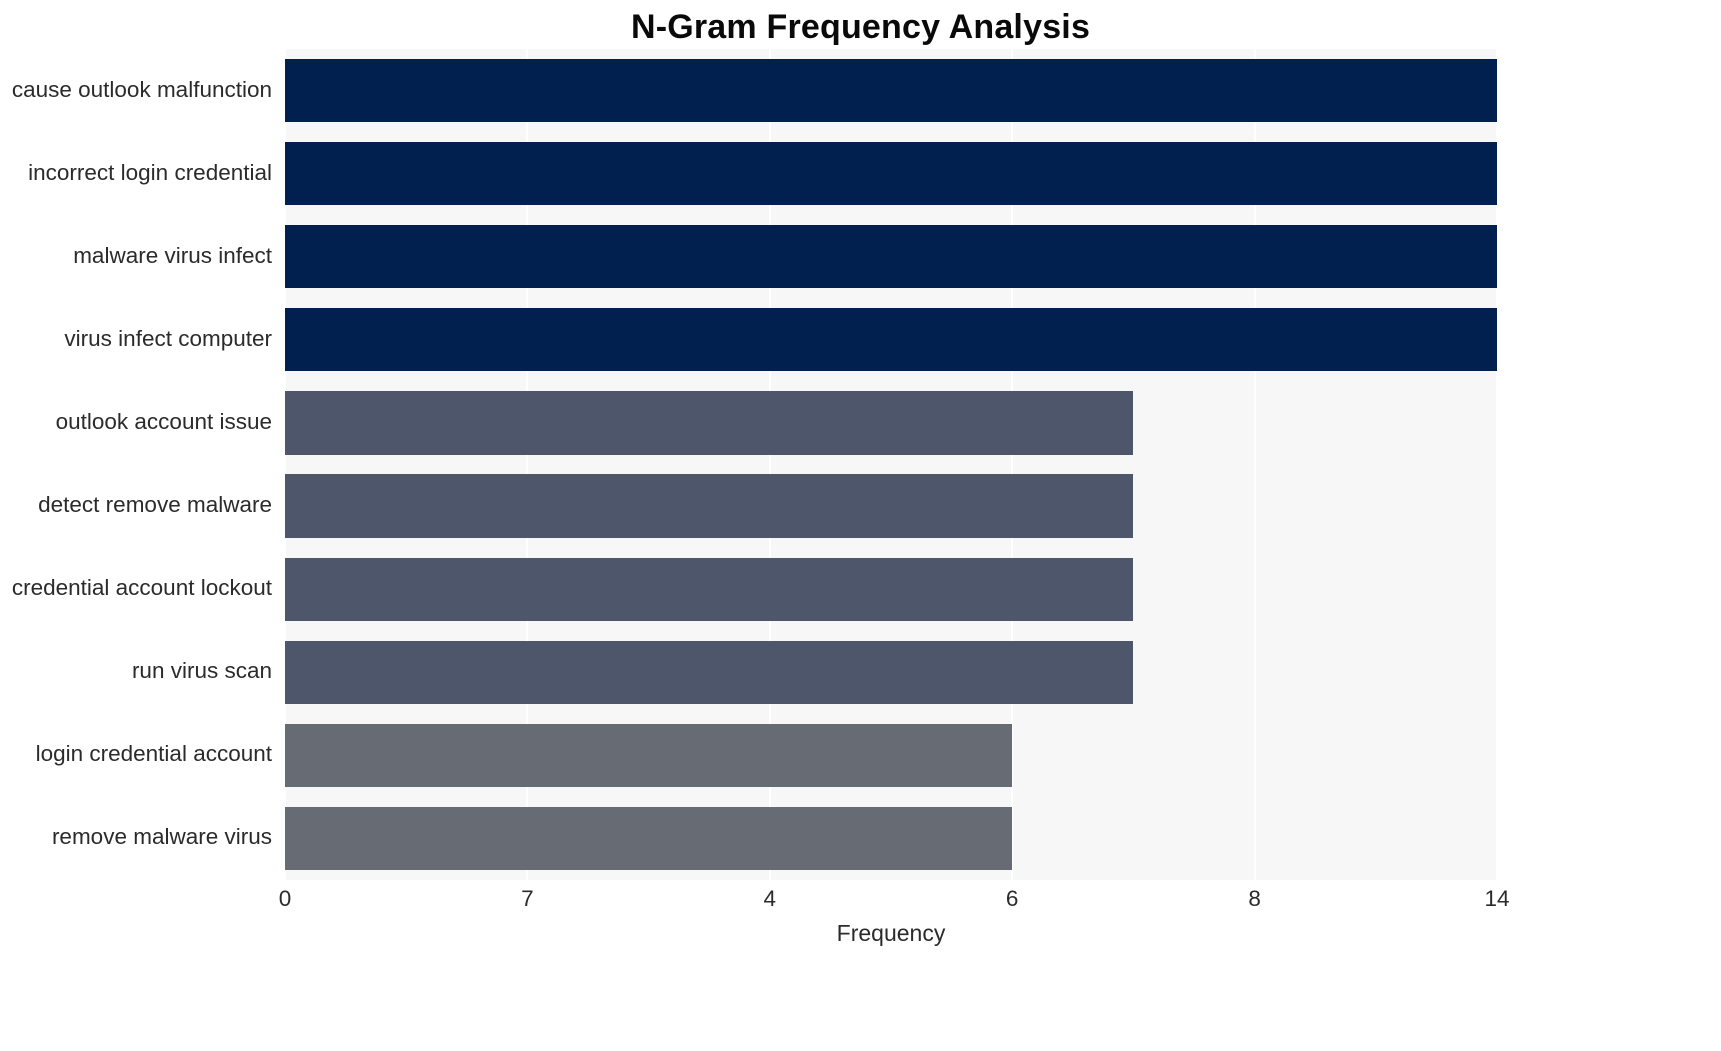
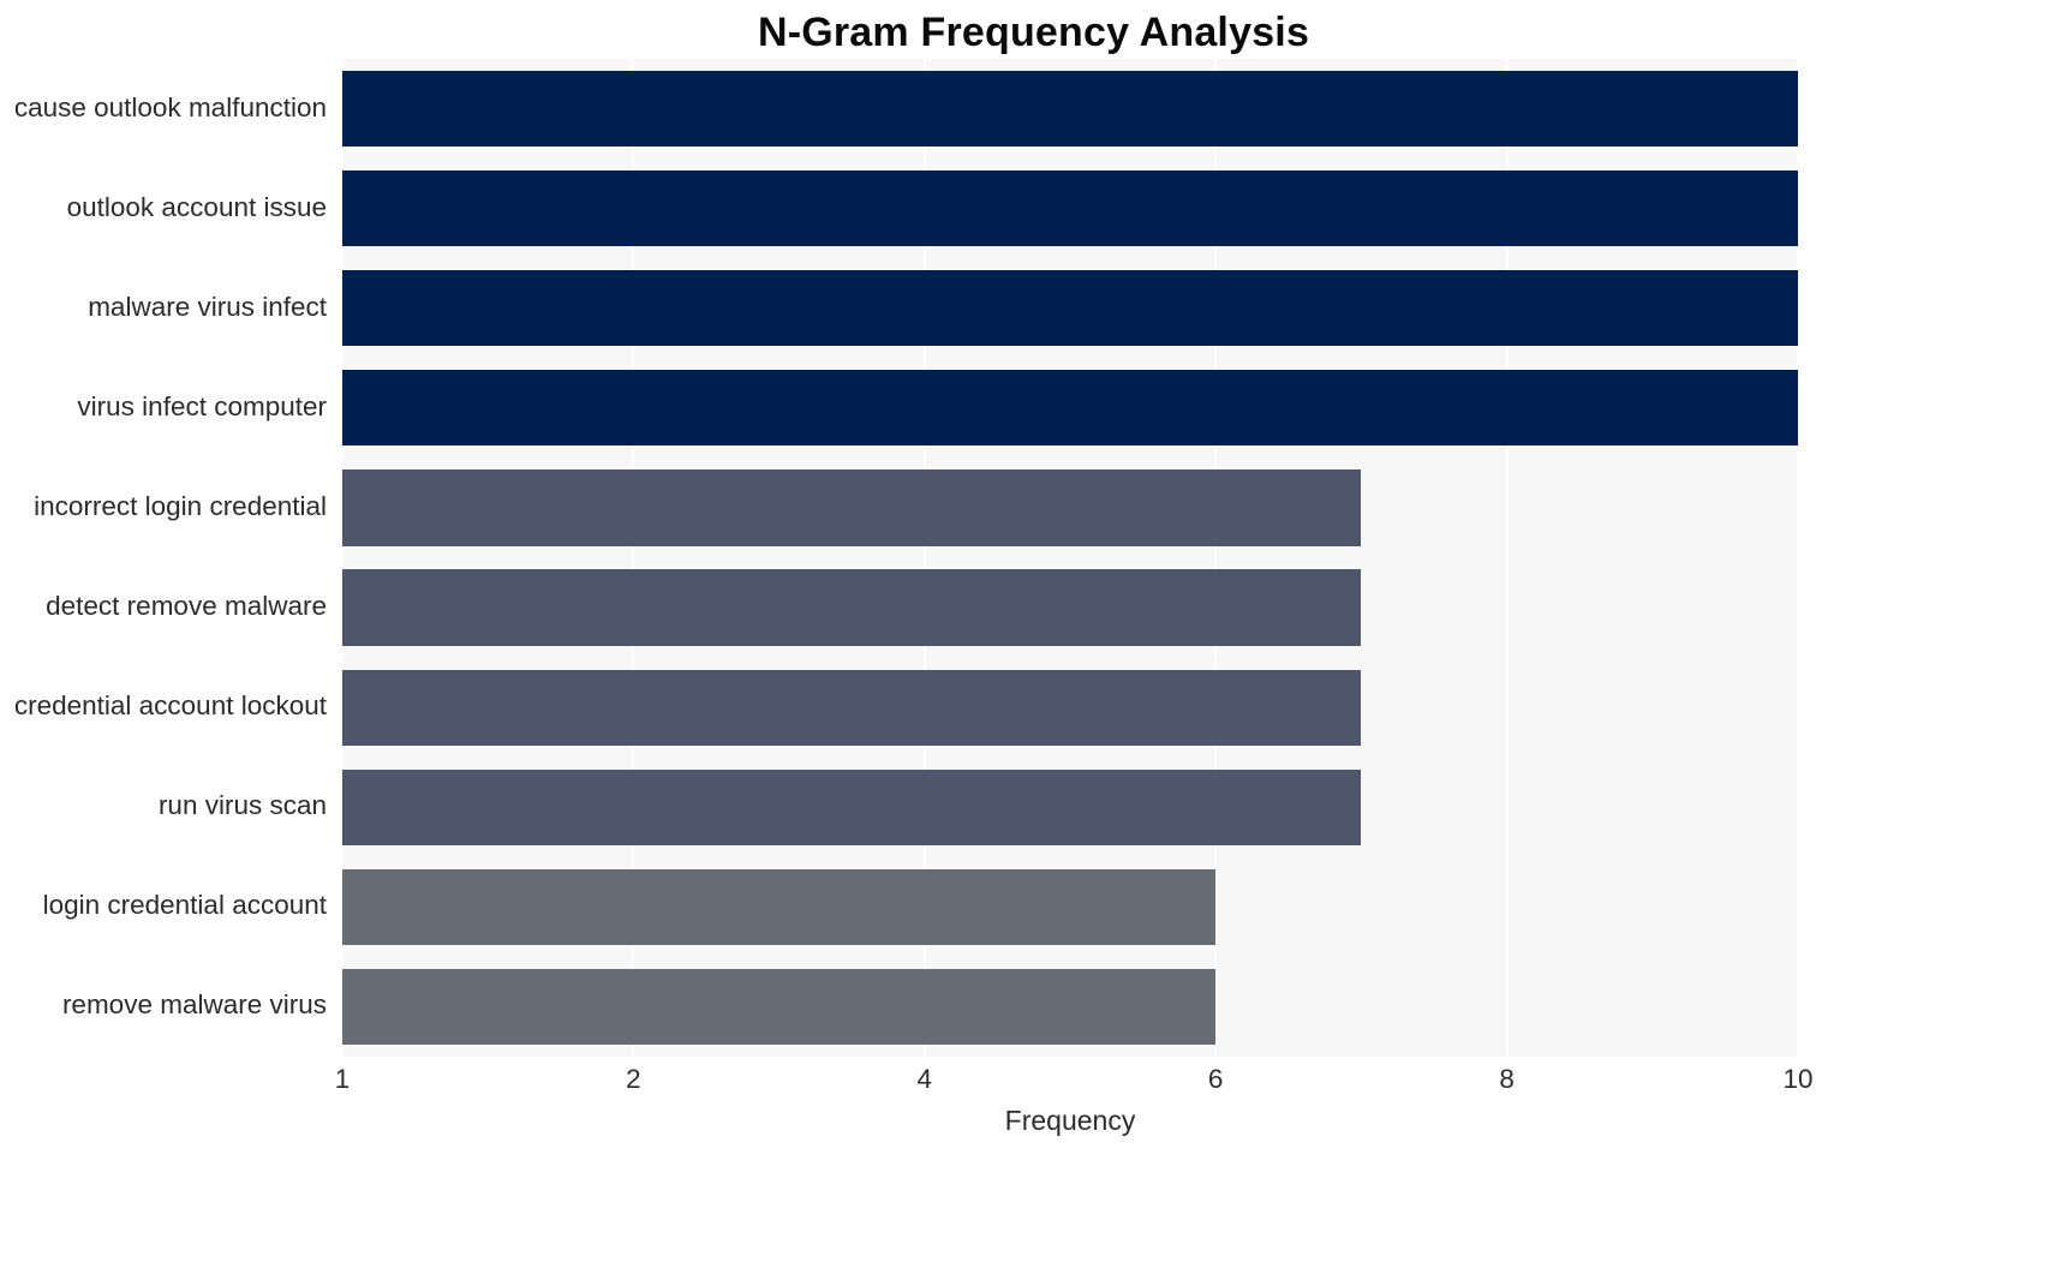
  N-Gram Frequency Analysis
  cause outlook malfunction
- incorrect login credential
+ outlook account issue
  malware virus infect
  virus infect computer
- outlook account issue
+ incorrect login credential
  detect remove malware
  credential account lockout
  run virus scan
  login credential account
  remove malware virus
- 0
+ 1
- 7
+ 2
  4
  6
  8
- 14
+ 10
  Frequency
